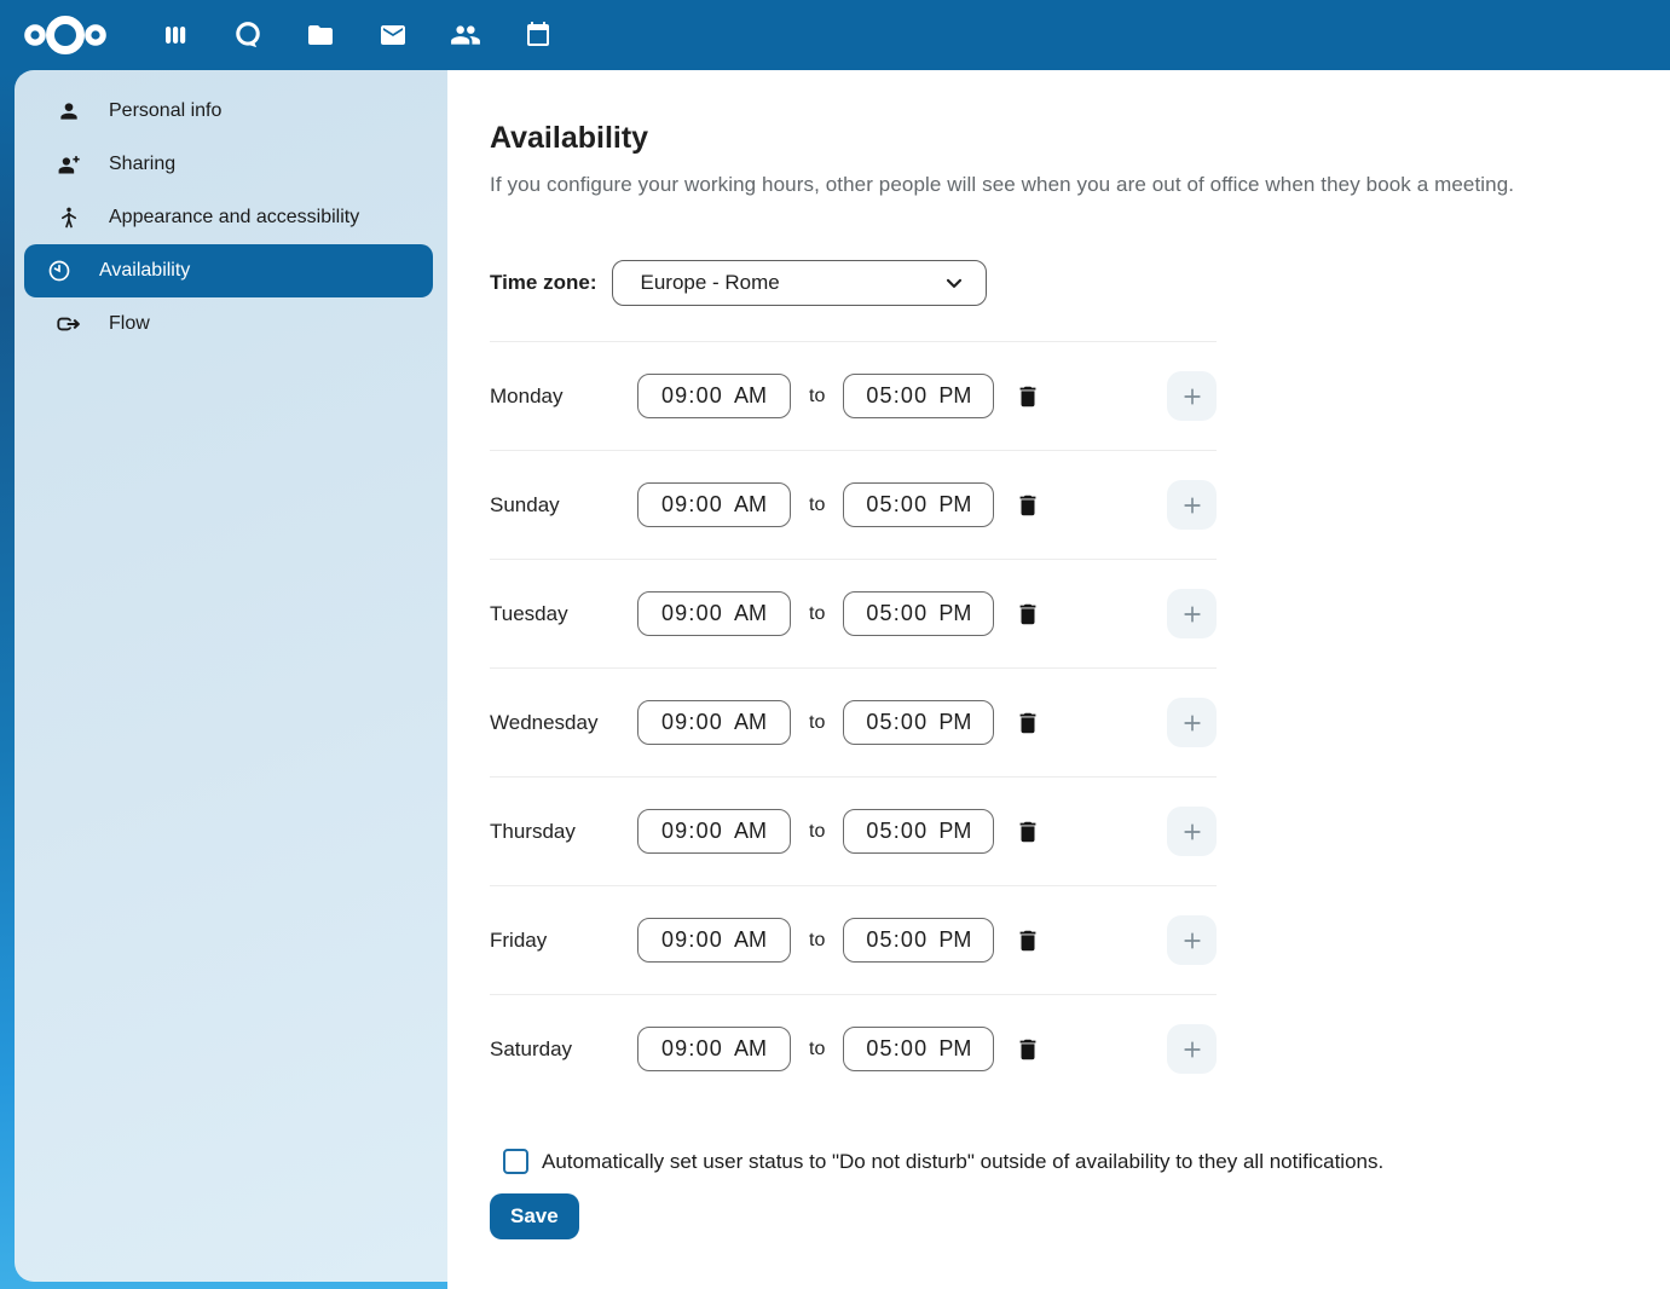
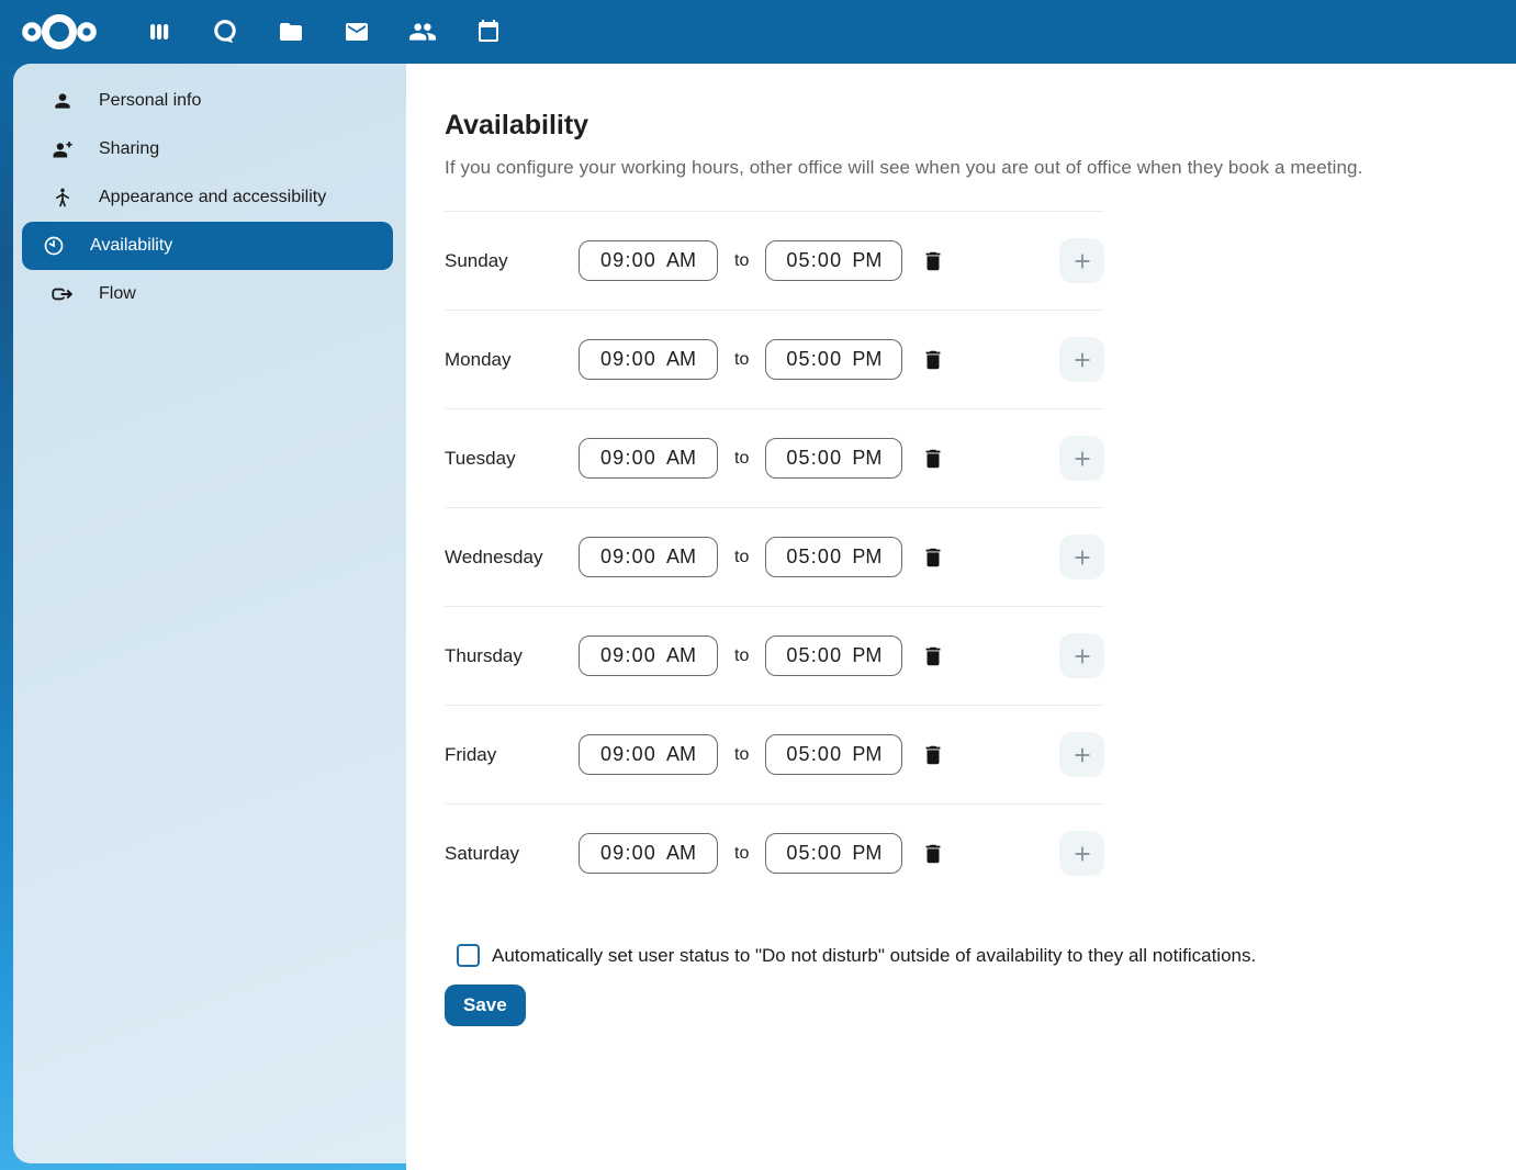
  Personal info
  Sharing
  Appearance and accessibility
  Availability
  Flow
  Availability
- If you configure your working hours, other people will see when you are out of office when they book a meeting.
+ If you configure your working hours, other office will see when you are out of office when they book a meeting.
- Time zone:
- Europe - Rome
- Monday
+ Sunday
  09:00
  AM
  to
  05:00
  PM
- Sunday
+ Monday
  09:00
  AM
  to
  05:00
  PM
  Tuesday
  09:00
  AM
  to
  05:00
  PM
  Wednesday
  09:00
  AM
  to
  05:00
  PM
  Thursday
  09:00
  AM
  to
  05:00
  PM
  Friday
  09:00
  AM
  to
  05:00
  PM
  Saturday
  09:00
  AM
  to
  05:00
  PM
  Automatically set user status to "Do not disturb" outside of availability to they all notifications.
  Save
